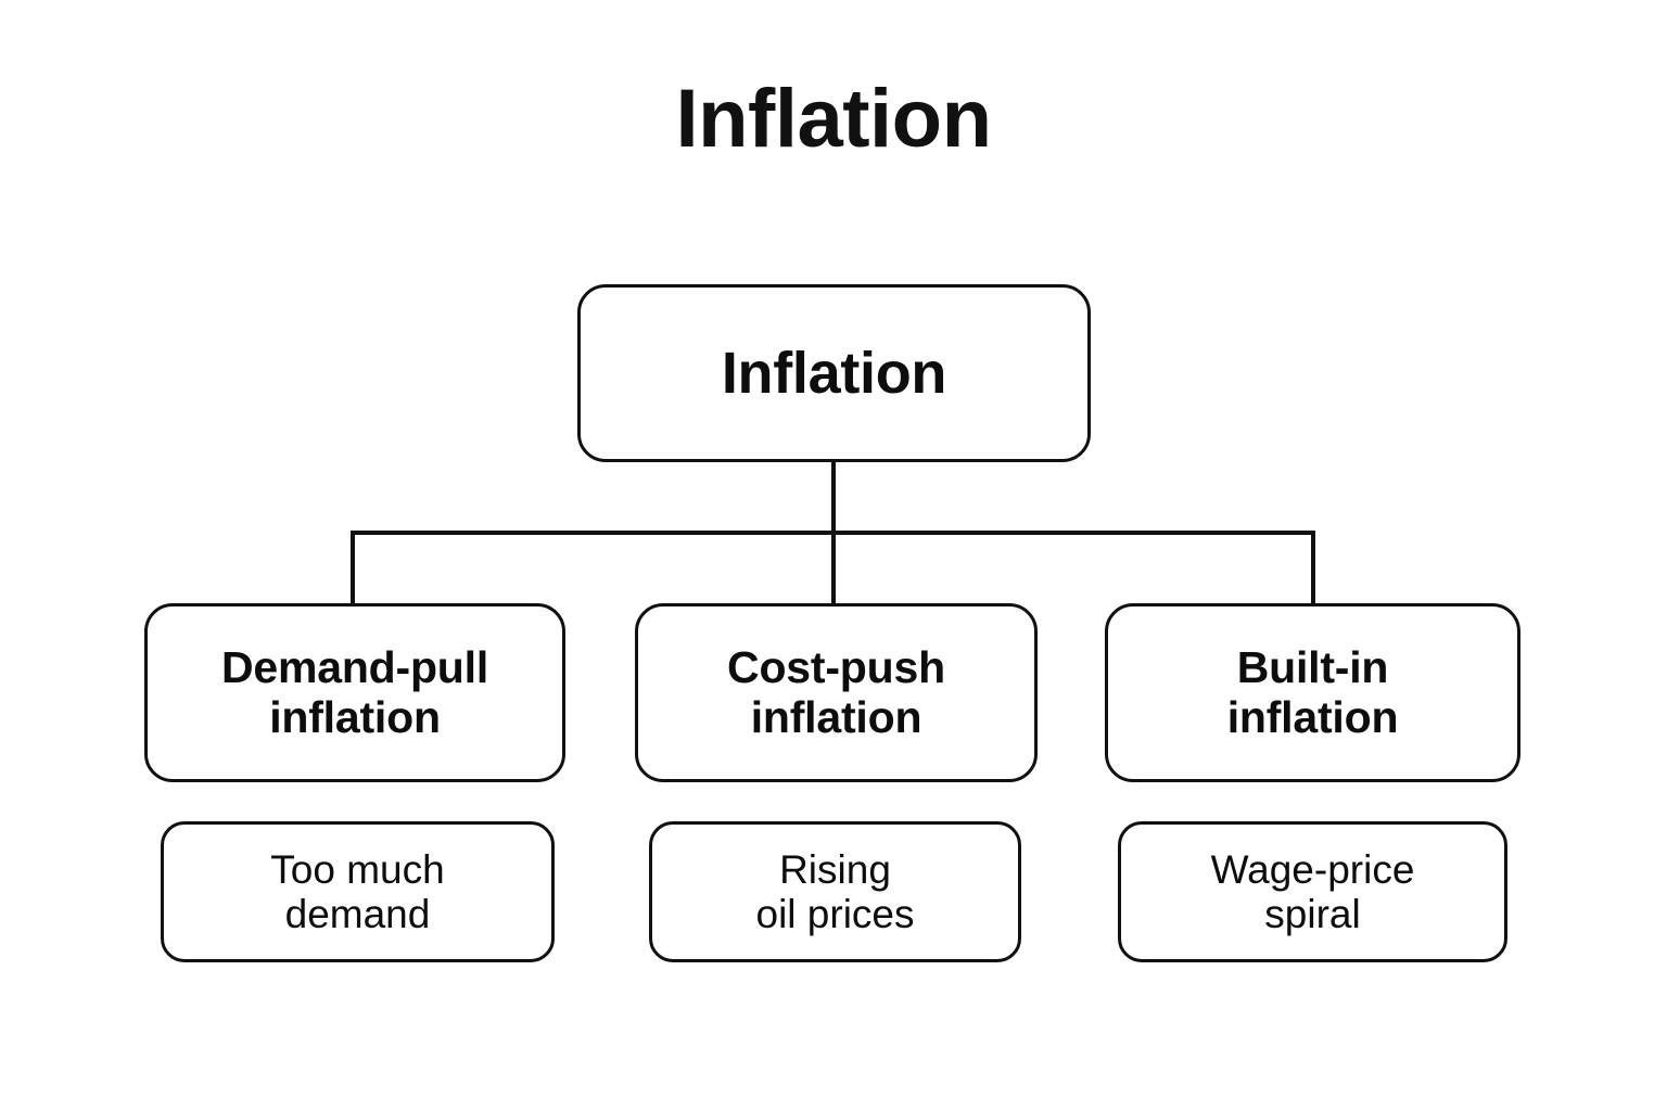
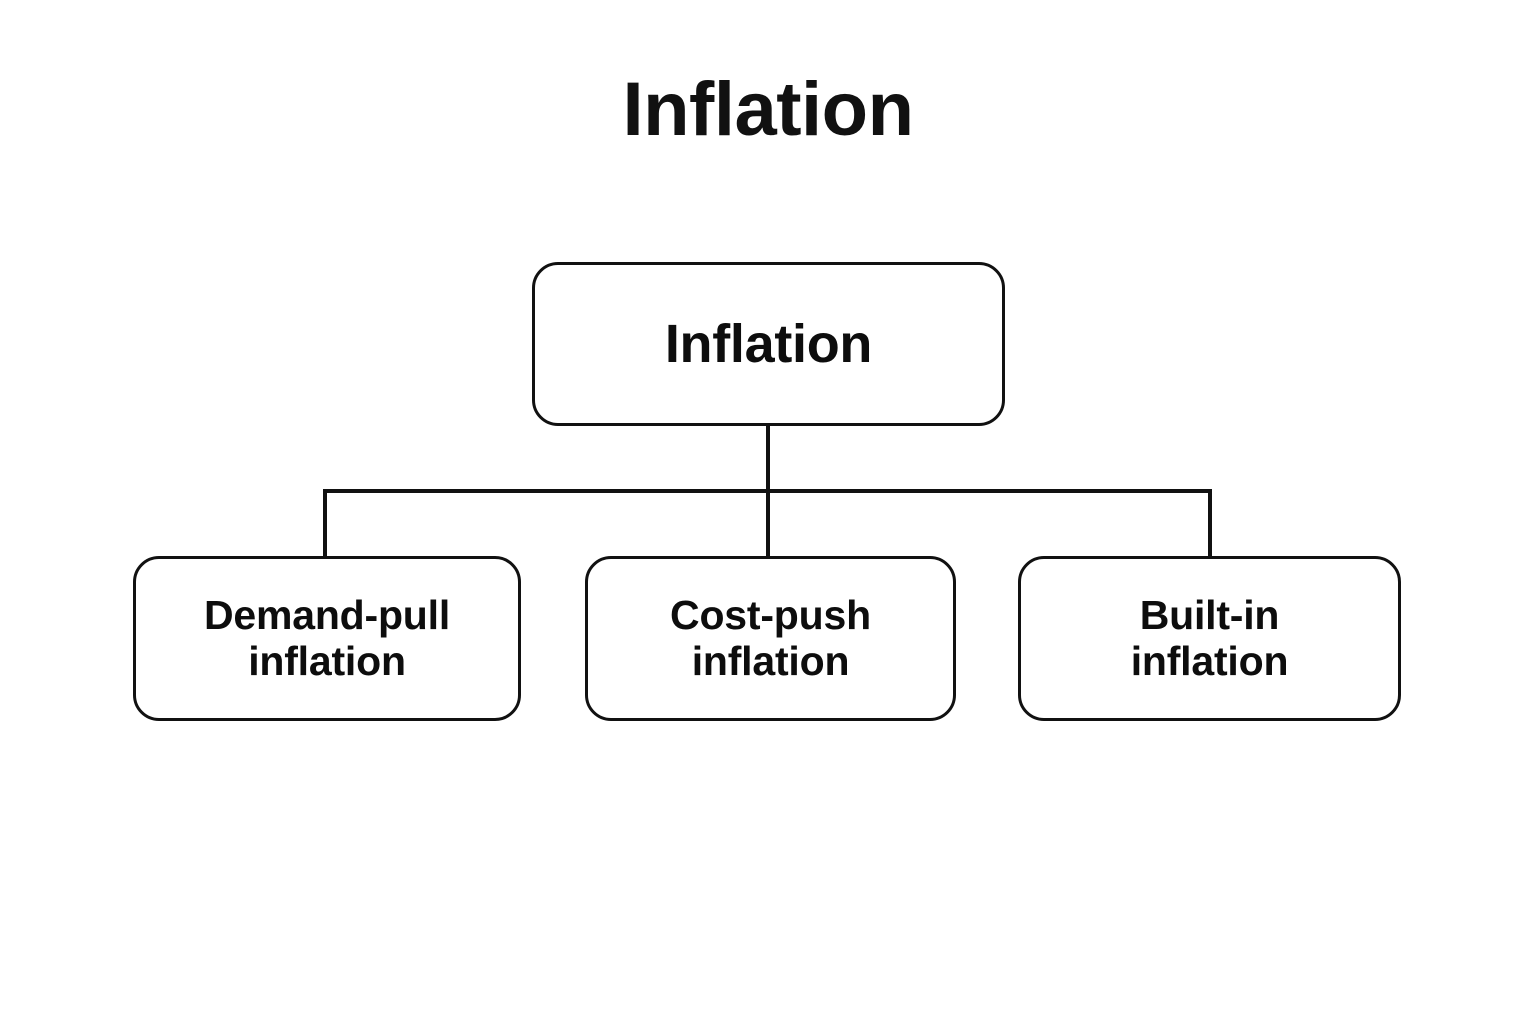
  Inflation
  Inflation
  Demand-pull
  inflation
  Cost-push
  inflation
  Built-in
  inflation
- Too much
- demand
- Rising
- oil prices
- Wage-price
- spiral
